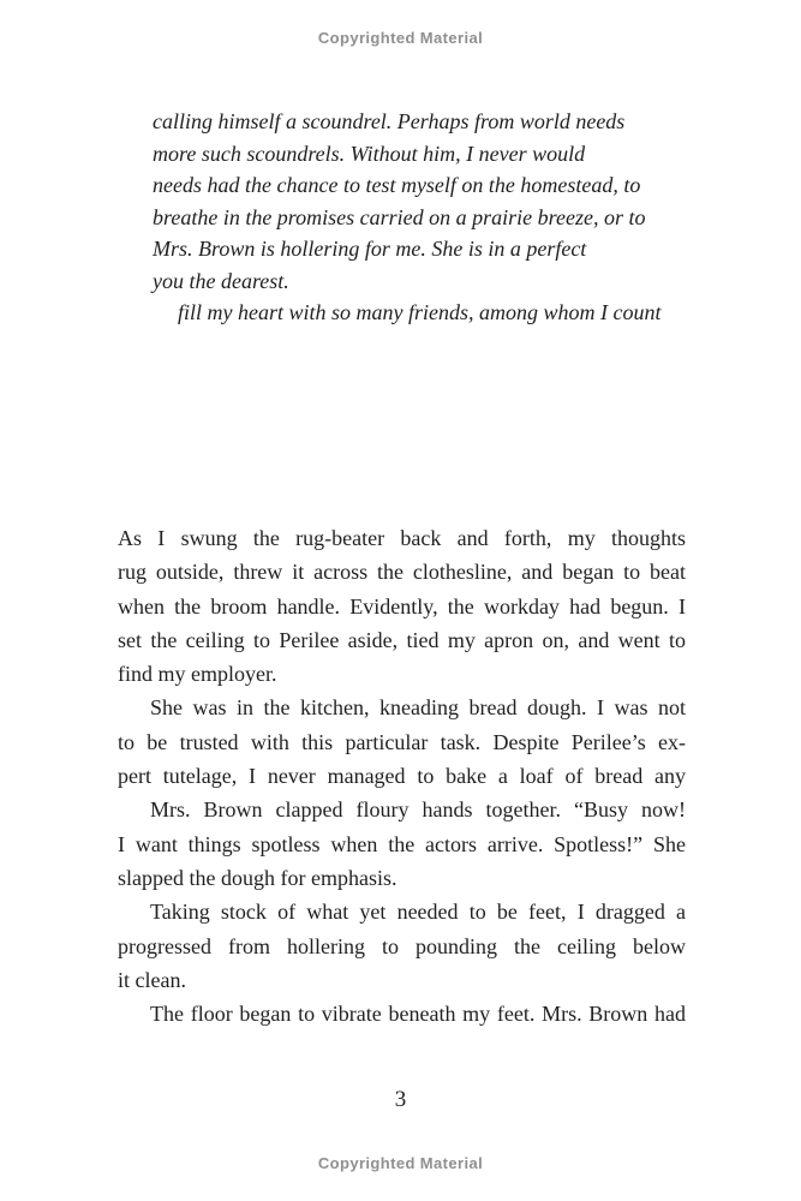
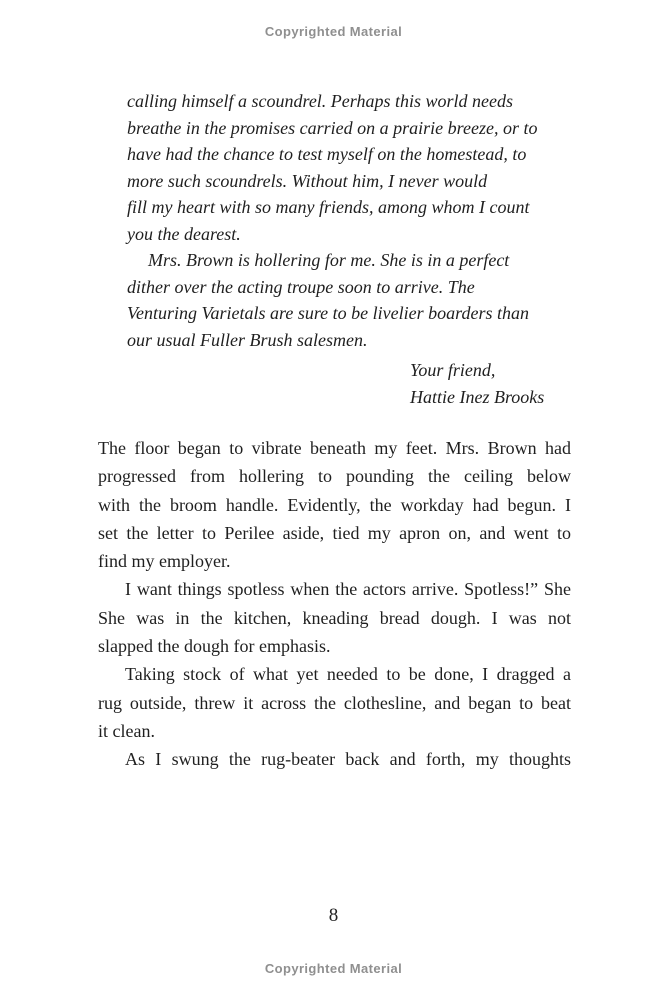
  Copyrighted Material
- calling himself a scoundrel. Perhaps from world needs
+ calling himself a scoundrel. Perhaps this world needs
- more such scoundrels. Without him, I never would
+ breathe in the promises carried on a prairie breeze, or to
- needs had the chance to test myself on the homestead, to
+ have had the chance to test myself on the homestead, to
- breathe in the promises carried on a prairie breeze, or to
+ more such scoundrels. Without him, I never would
- Mrs. Brown is hollering for me. She is in a perfect
+ fill my heart with so many friends, among whom I count
  you the dearest.
- fill my heart with so many friends, among whom I count
+ Mrs. Brown is hollering for me. She is in a perfect
+ dither over the acting troupe soon to arrive. The
+ Venturing Varietals are sure to be livelier boarders than
+ our usual Fuller Brush salesmen.
+ Your friend,
+ Hattie Inez Brooks
- As I swung the rug-beater back and forth, my thoughts
+ The floor began to vibrate beneath my feet. Mrs. Brown had
- rug outside, threw it across the clothesline, and began to beat
+ progressed from hollering to pounding the ceiling below
- when the broom handle. Evidently, the workday had begun. I
+ with the broom handle. Evidently, the workday had begun. I
- set the ceiling to Perilee aside, tied my apron on, and went to
+ set the letter to Perilee aside, tied my apron on, and went to
  find my employer.
- She was in the kitchen, kneading bread dough. I was not
+ I want things spotless when the actors arrive. Spotless!” She
- to be trusted with this particular task. Despite Perilee’s ex-
- pert tutelage, I never managed to bake a loaf of bread any
- Mrs. Brown clapped floury hands together. “Busy now!
- I want things spotless when the actors arrive. Spotless!” She
+ She was in the kitchen, kneading bread dough. I was not
  slapped the dough for emphasis.
- Taking stock of what yet needed to be feet, I dragged a
+ Taking stock of what yet needed to be done, I dragged a
- progressed from hollering to pounding the ceiling below
+ rug outside, threw it across the clothesline, and began to beat
  it clean.
- The floor began to vibrate beneath my feet. Mrs. Brown had
+ As I swung the rug-beater back and forth, my thoughts
- 3
+ 8
  Copyrighted Material
